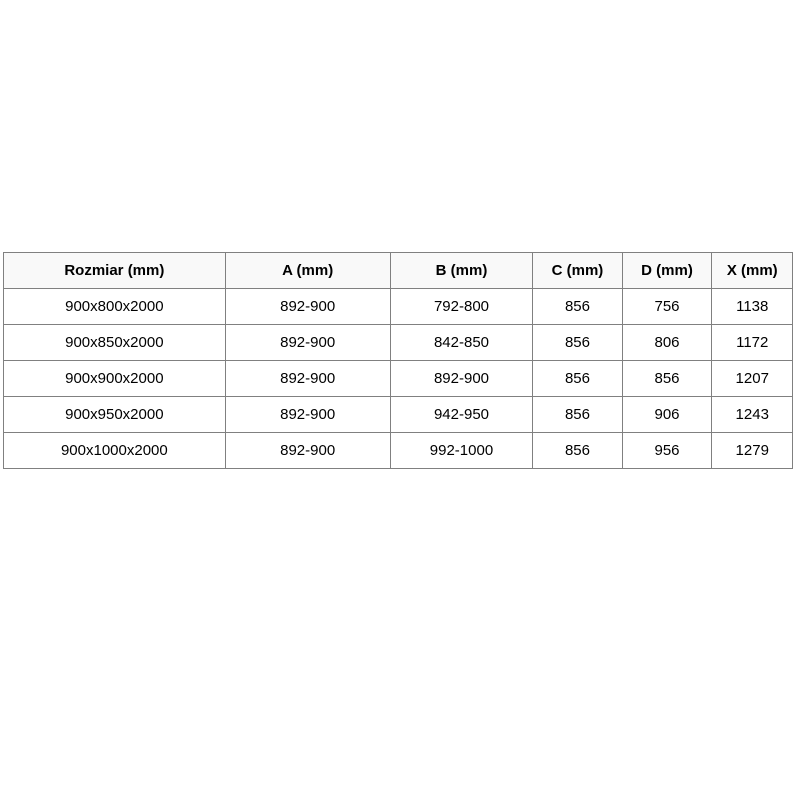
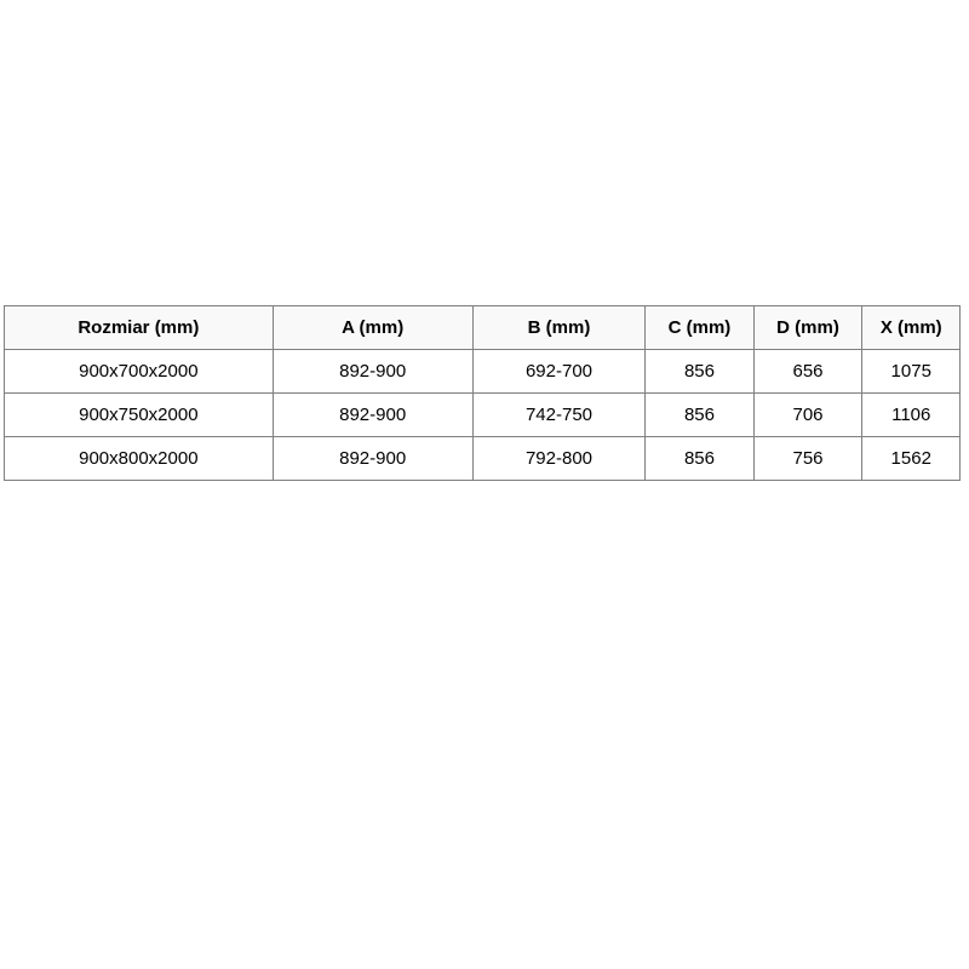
  Rozmiar (mm)	A (mm)	B (mm)	C (mm)	D (mm)	X (mm)
+ 900x700x2000	892-900	692-700	856	656	1075
+ 900x750x2000	892-900	742-750	856	706	1106
- 900x800x2000	892-900	792-800	856	756	1138
+ 900x800x2000	892-900	792-800	856	756	1562
- 900x850x2000	892-900	842-850	856	806	1172
- 900x900x2000	892-900	892-900	856	856	1207
- 900x950x2000	892-900	942-950	856	906	1243
- 900x1000x2000	892-900	992-1000	856	956	1279
